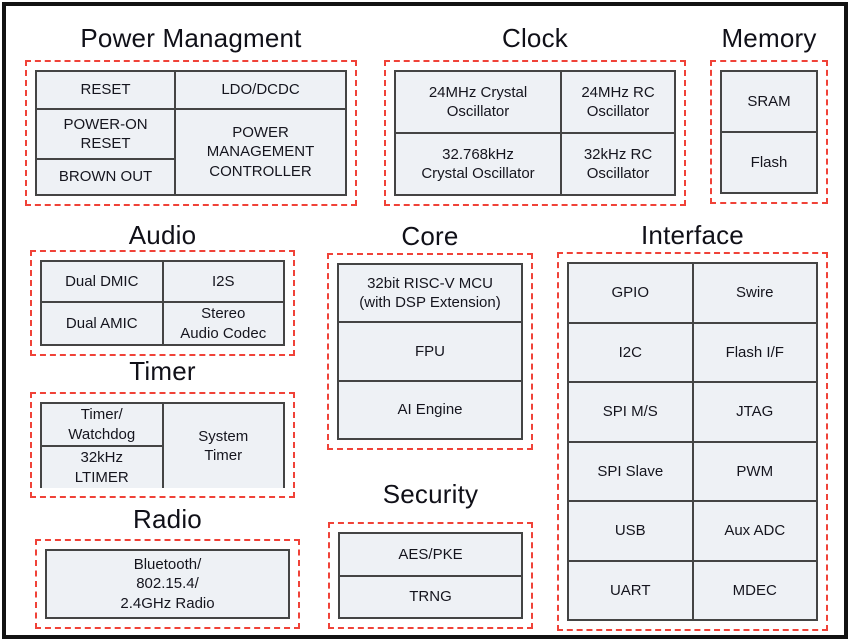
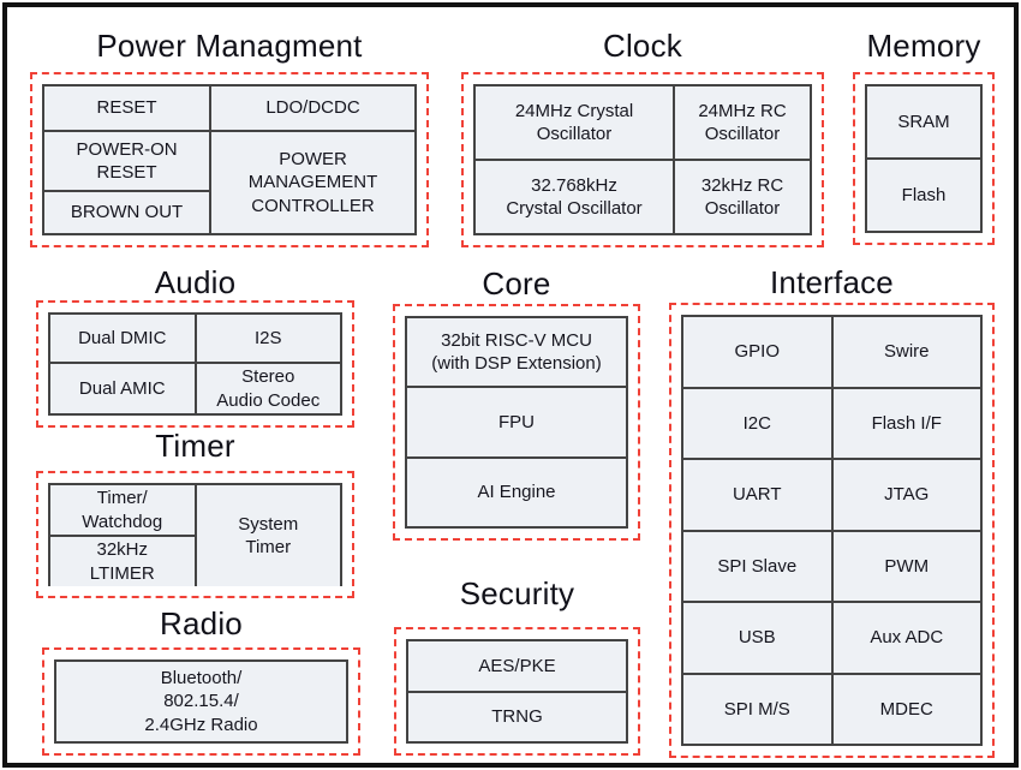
  Power Managment
  RESET
  LDO/DCDC
  POWER-ON
  RESET
  POWER
  MANAGEMENT
  CONTROLLER
  BROWN OUT
  Clock
  24MHz Crystal
  Oscillator
  24MHz RC
  Oscillator
  32.768kHz
  Crystal Oscillator
  32kHz RC
  Oscillator
  Memory
  SRAM
  Flash
  Audio
  Dual DMIC
  I2S
  Dual AMIC
  Stereo
  Audio Codec
  Core
  32bit RISC-V MCU
  (with DSP Extension)
  FPU
  AI Engine
  Interface
  GPIO
  Swire
  I2C
  Flash I/F
- SPI M/S
+ UART
  JTAG
  SPI Slave
  PWM
  USB
  Aux ADC
- UART
+ SPI M/S
  MDEC
  Timer
  Timer/
  Watchdog
  System
  Timer
  32kHz
  LTIMER
  Security
  AES/PKE
  TRNG
  Radio
  Bluetooth/
  802.15.4/
  2.4GHz Radio
